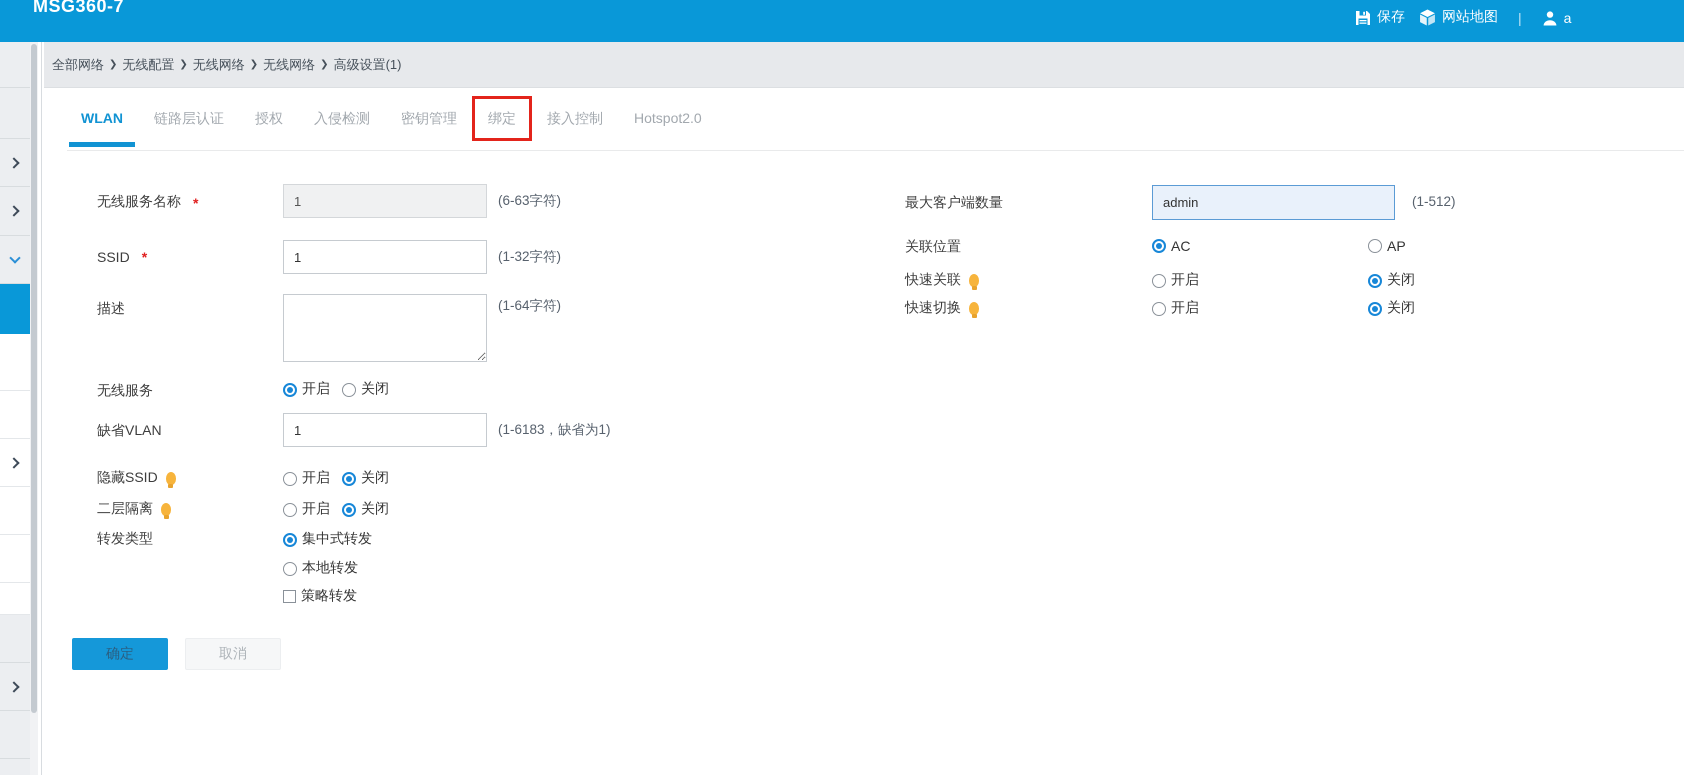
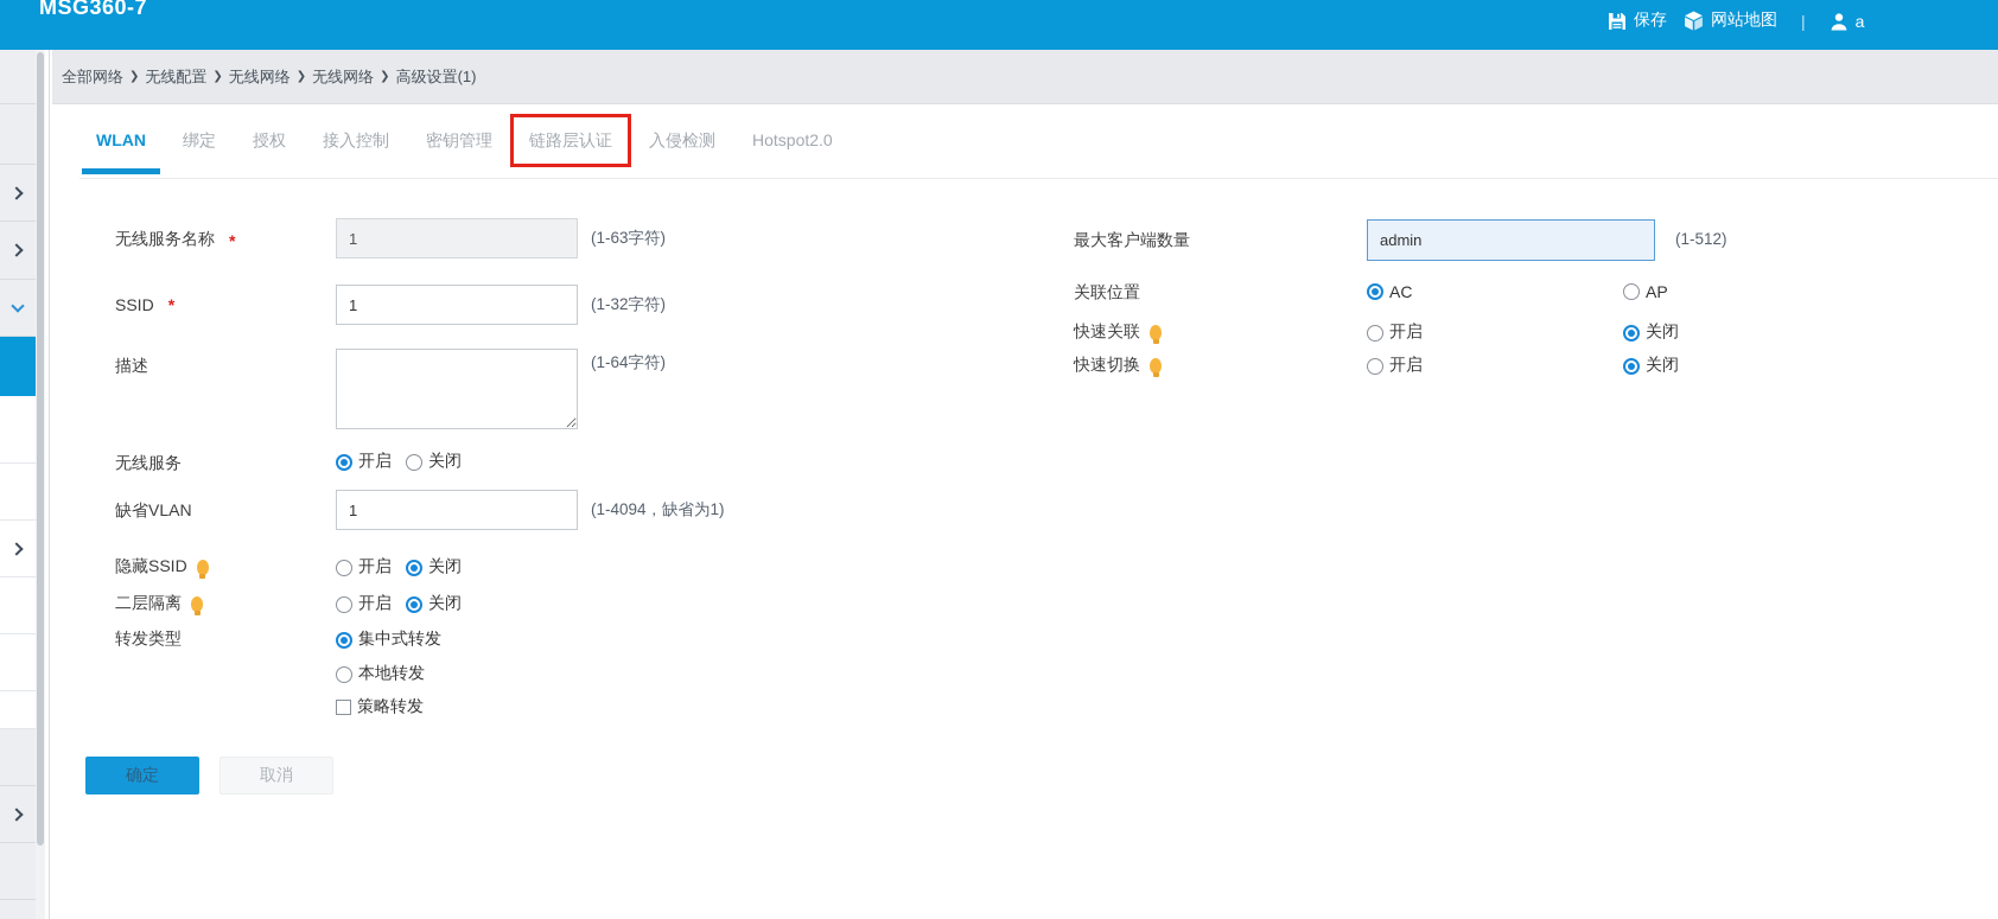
  MSG360-7
  保存
  网站地图
  |
  a
  全部网络
  ❯
  无线配置
  ❯
  无线网络
  ❯
  无线网络
  ❯
  高级设置(1)
  WLAN
- 链路层认证
+ 绑定
  授权
- 入侵检测
+ 接入控制
  密钥管理
- 绑定
+ 链路层认证
- 接入控制
+ 入侵检测
  Hotspot2.0
  无线服务名称
  *
  1
- (6-63字符)
+ (1-63字符)
  SSID
  *
  1
  (1-32字符)
  描述
  (1-64字符)
  无线服务
  开启
  关闭
  缺省VLAN
  1
- (1-6183，缺省为1)
+ (1-4094，缺省为1)
  隐藏SSID
  开启
  关闭
  二层隔离
  开启
  关闭
  转发类型
  集中式转发
  本地转发
  策略转发
  确定
  取消
  最大客户端数量
  admin
  (1-512)
  关联位置
  AC
  AP
  快速关联
  开启
  关闭
  快速切换
  开启
  关闭
